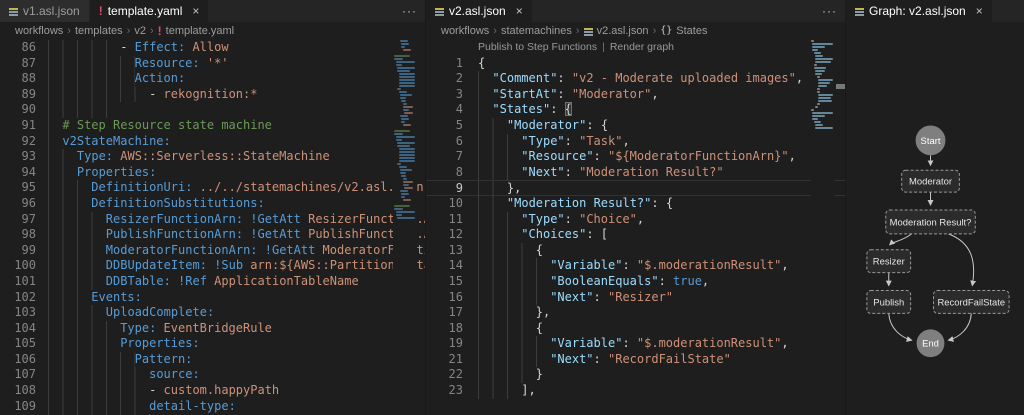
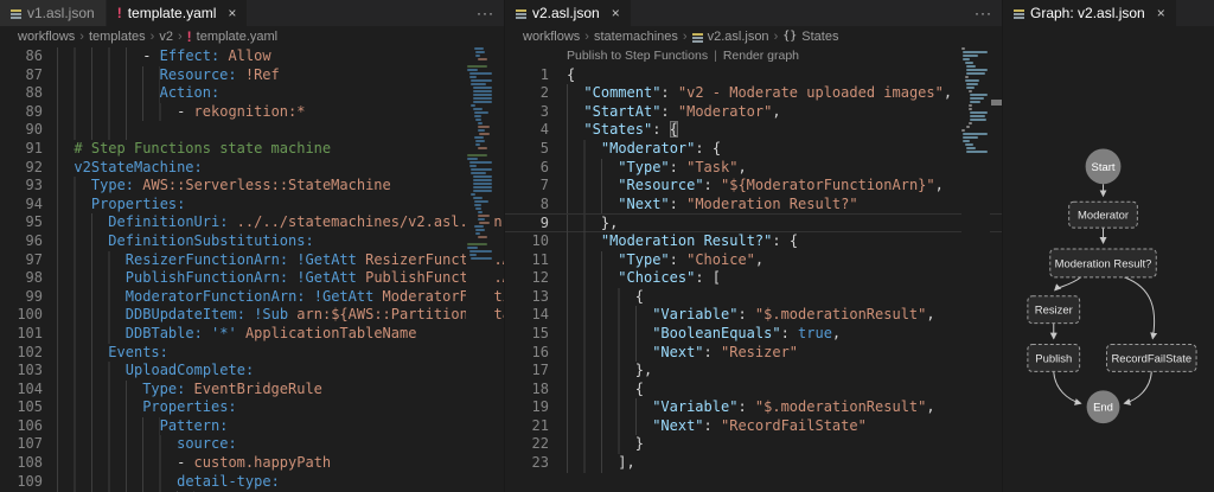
  v1.asl.json
  !
  template.yaml
  ×
  ···
  workflows
  ›
  templates
  ›
  v2
  ›
  !
  template.yaml
  86 - Effect: Allow
- 87 Resource: '*'
+ 87 Resource: !Ref
  88 Action:
  89 - rekognition:*
  90
- 91 # Step Resource state machine
+ 91 # Step Functions state machine
  92 v2StateMachine:
  93 Type: AWS::Serverless::StateMachine
  94 Properties:
  95 DefinitionUri: ../../statemachines/v2.asl.n
  96 DefinitionSubstitutions:
  97 ResizerFunctionArn: !GetAtt ResizerFunct.
  98 PublishFunctionArn: !GetAtt PublishFunct.
  99 ModeratorFunctionArn: !GetAtt ModeratorFt
  100 DDBUpdateItem: !Sub arn:${AWS::Partitiont
- 101 DDBTable: !Ref ApplicationTableName
+ 101 DDBTable: '*' ApplicationTableName
  102 Events:
  103 UploadComplete:
  104 Type: EventBridgeRule
  105 Properties:
  106 Pattern:
  107 source:
  108 - custom.happyPath
  109 detail-type:
  v2.asl.json
  ×
  ···
  workflows
  ›
  statemachines
  ›
  v2.asl.json
  ›
  {}
  States
  Publish to Step Functions | Render graph
  1 {
  2 "Comment": "v2 - Moderate uploaded images",
  3 "StartAt": "Moderator",
  4 "States": {
  5 "Moderator": {
  6 "Type": "Task",
  7 "Resource": "${ModeratorFunctionArn}",
  8 "Next": "Moderation Result?"
  9 },
  10 "Moderation Result?": {
  11 "Type": "Choice",
  12 "Choices": [
  13 {
  14 "Variable": "$.moderationResult",
  15 "BooleanEquals": true,
  16 "Next": "Resizer"
  17 },
  18 {
  19 "Variable": "$.moderationResult",
  21 "Next": "RecordFailState"
  22 }
  23 ],
  Graph: v2.asl.json
  ×
  Start
  Moderator
  Moderation Result?
  Resizer
  Publish
  RecordFailState
  End
